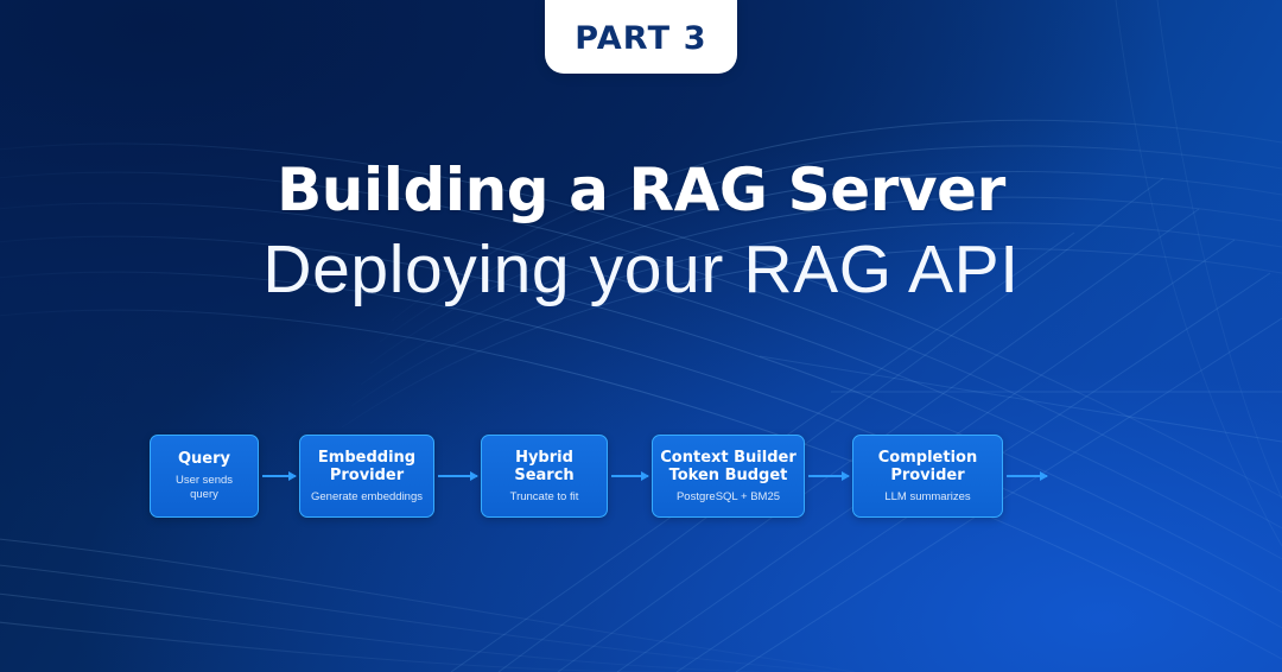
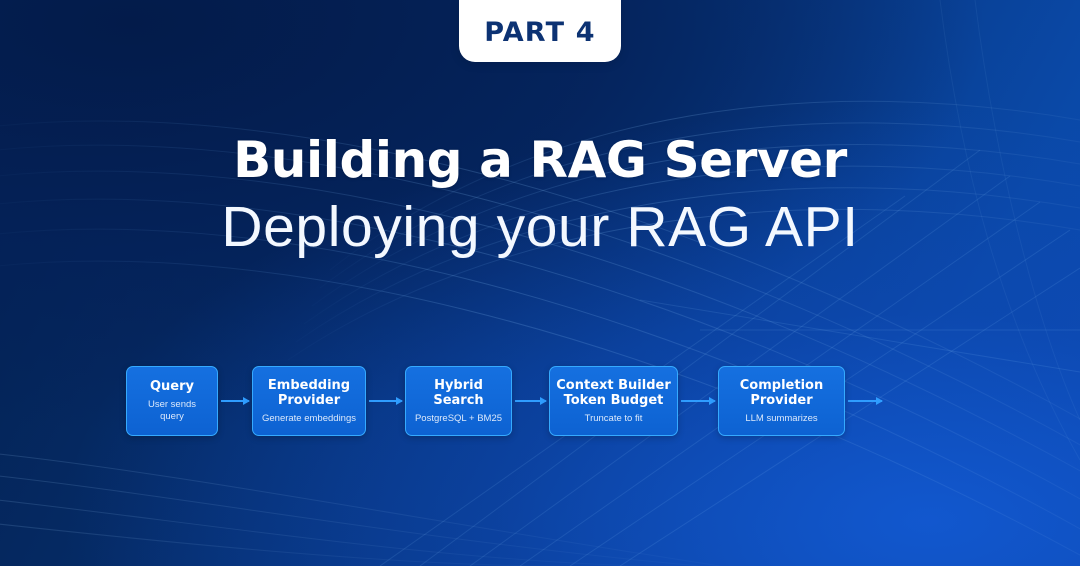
- PART 3
+ PART 4
  Building a RAG Server
  Deploying your RAG API
  Query
  User sends
  query
  Embedding
  Provider
  Generate embeddings
  Hybrid
  Search
- Truncate to fit
+ PostgreSQL + BM25
  Context Builder
  Token Budget
- PostgreSQL + BM25
+ Truncate to fit
  Completion
  Provider
  LLM summarizes
